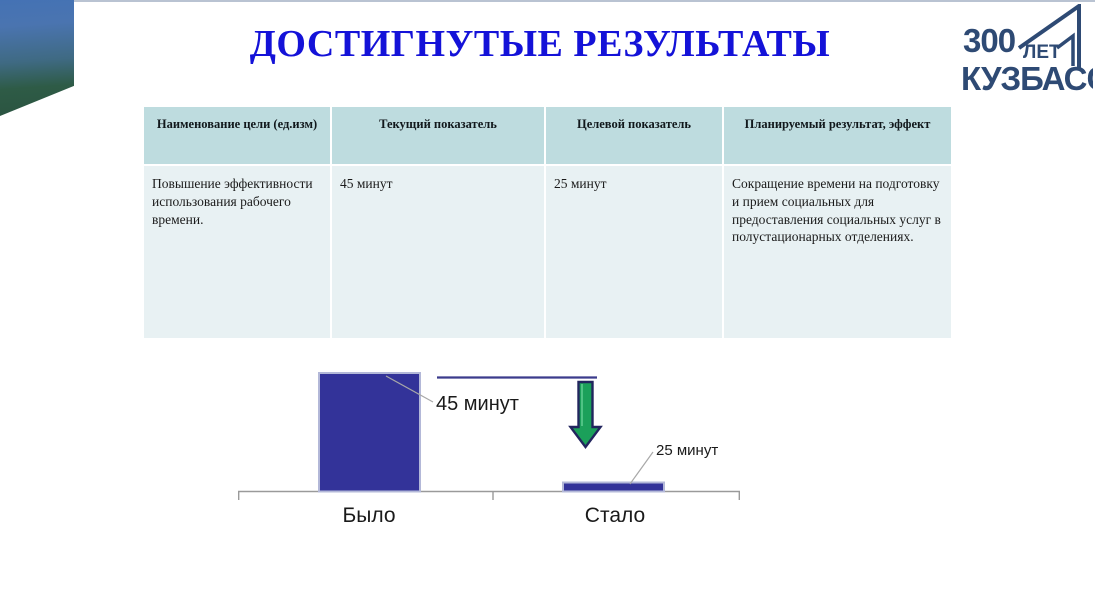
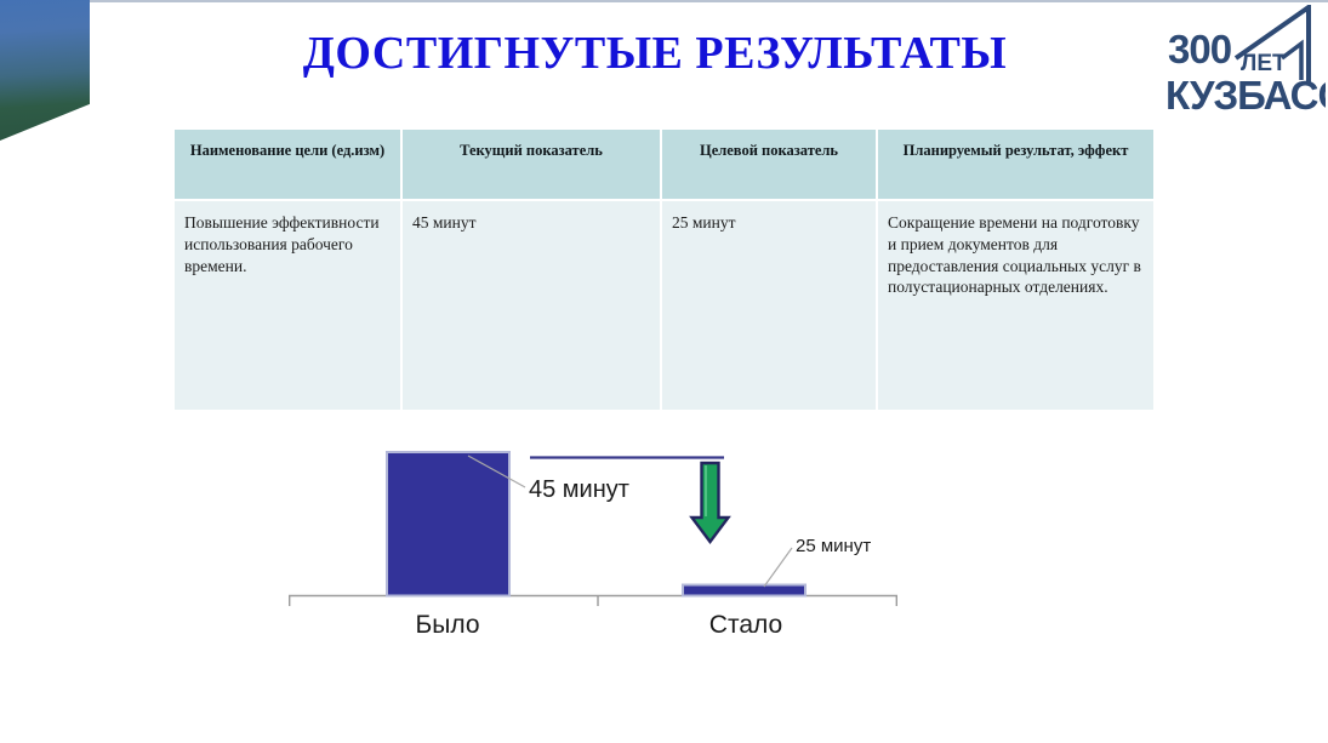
  ДОСТИГНУТЫЕ РЕЗУЛЬТАТЫ
  300
  ЛЕТ
  КУЗБАС
  Наименование цели (ед.изм)	Текущий показатель	Целевой показатель	Планируемый результат, эффект
- Повышение эффективности использования рабочего времени.	45 минут	25 минут	Сокращение времени на подготовку и прием социальных для предоставления социальных услуг в полустационарных отделениях.
+ Повышение эффективности использования рабочего времени.	45 минут	25 минут	Сокращение времени на подготовку и прием документов для предоставления социальных услуг в полустационарных отделениях.
  45 минут
  25 минут
  Было
  Стало
